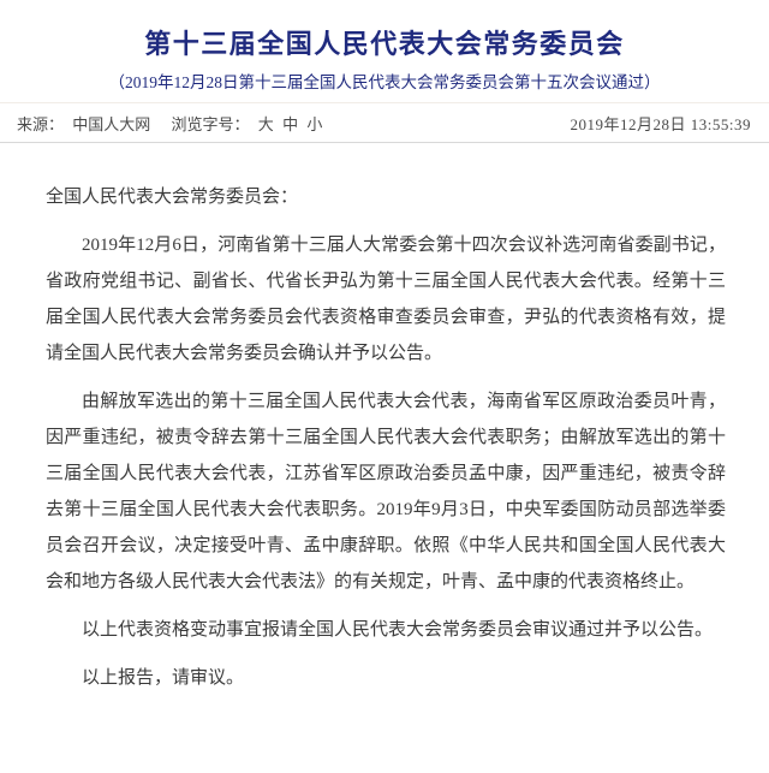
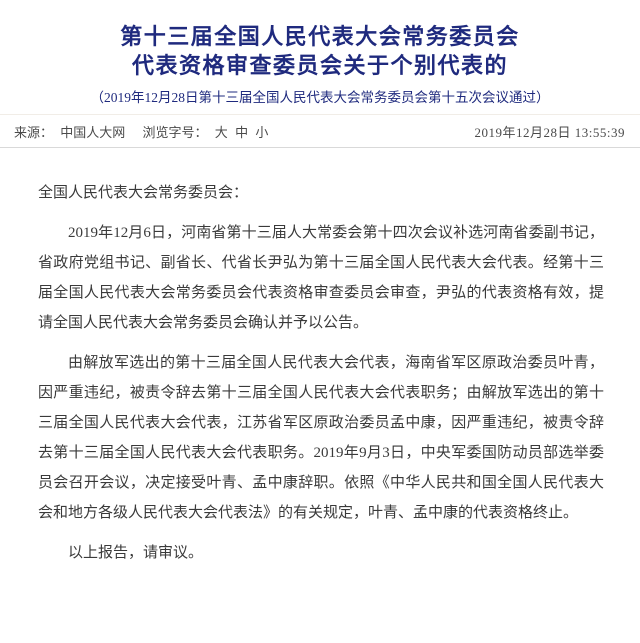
  第十三届全国人民代表大会常务委员会
+ 代表资格审查委员会关于个别代表的
  （2019年12月28日第十三届全国人民代表大会常务委员会第十五次会议通过）
  来源： 中国人大网 浏览字号： 大 中 小
  2019年12月28日 13:55:39
  全国人民代表大会常务委员会：
  2019年12月6日，河南省第十三届人大常委会第十四次会议补选河南省委副书记，省政府党组书记、副省长、代省长尹弘为第十三届全国人民代表大会代表。经第十三届全国人民代表大会常务委员会代表资格审查委员会审查，尹弘的代表资格有效，提请全国人民代表大会常务委员会确认并予以公告。
  由解放军选出的第十三届全国人民代表大会代表，海南省军区原政治委员叶青，因严重违纪，被责令辞去第十三届全国人民代表大会代表职务；由解放军选出的第十三届全国人民代表大会代表，江苏省军区原政治委员孟中康，因严重违纪，被责令辞去第十三届全国人民代表大会代表职务。2019年9月3日，中央军委国防动员部选举委员会召开会议，决定接受叶青、孟中康辞职。依照《中华人民共和国全国人民代表大会和地方各级人民代表大会代表法》的有关规定，叶青、孟中康的代表资格终止。
- 以上代表资格变动事宜报请全国人民代表大会常务委员会审议通过并予以公告。
  以上报告，请审议。
